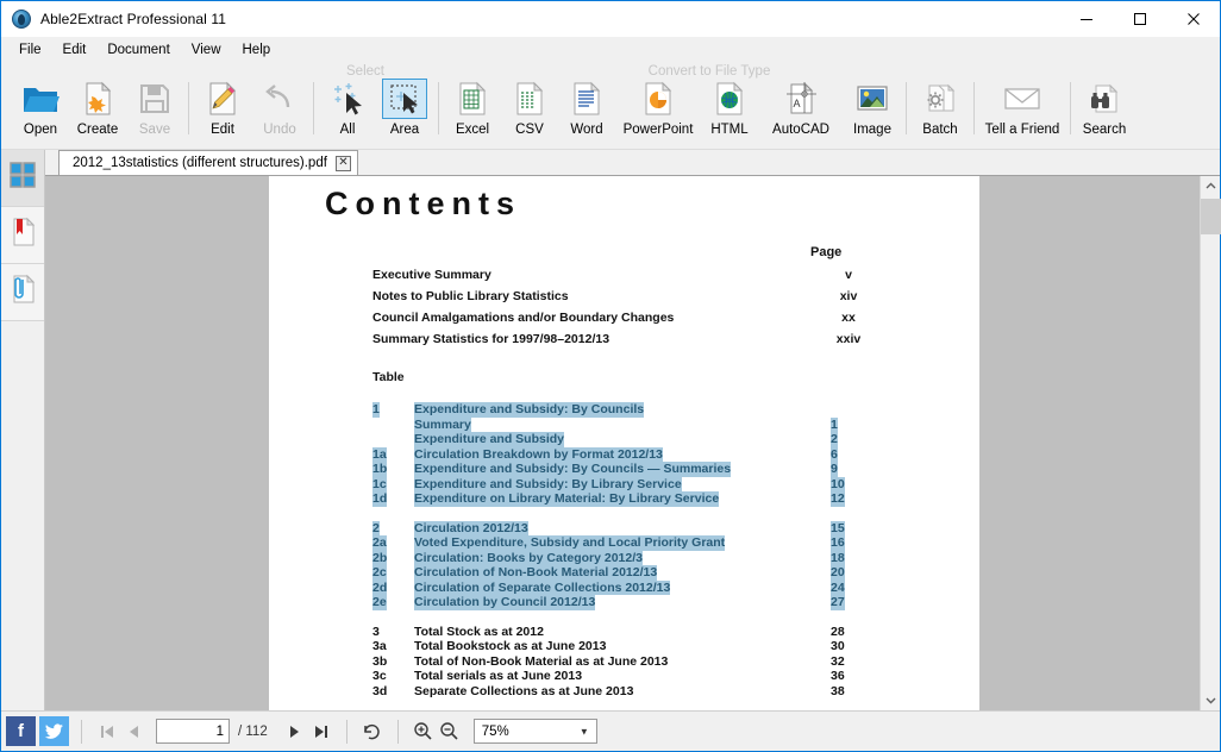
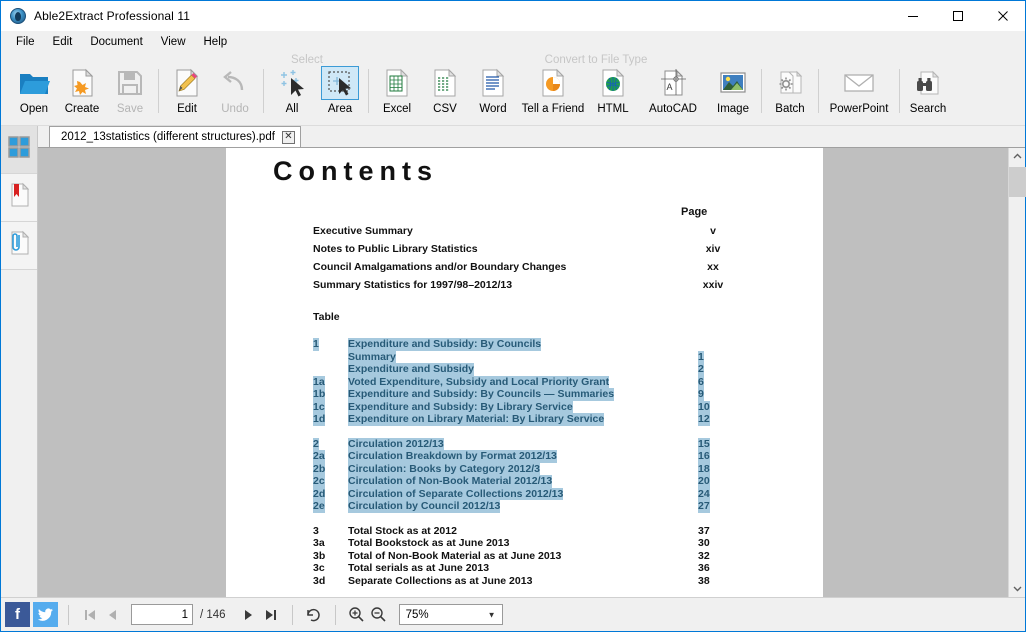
  Able2Extract Professional 11
  File
  Edit
  Document
  View
  Help
  Select
  Convert to File Type
  Open
  Create
  Save
  Edit
  Undo
  All
  Area
  Excel
  CSV
  Word
- PowerPoint
+ Tell a Friend
  HTML
  A
  AutoCAD
  Image
  Batch
- Tell a Friend
+ PowerPoint
  Search
  2012_13statistics (different structures).pdf
  ✕
  Contents
  Page
  Executive Summary
  v
  Notes to Public Library Statistics
  xiv
  Council Amalgamations and/or Boundary Changes
  xx
  Summary Statistics for 1997/98–2012/13
  xxiv
  Table
  1
  Expenditure and Subsidy: By Councils
  Summary
  1
  Expenditure and Subsidy
  2
  1a
- Circulation Breakdown by Format 2012/13
+ Voted Expenditure, Subsidy and Local Priority Grant
  6
  1b
  Expenditure and Subsidy: By Councils — Summaries
  9
  1c
  Expenditure and Subsidy: By Library Service
  10
  1d
  Expenditure on Library Material: By Library Service
  12
  2
  Circulation 2012/13
  15
  2a
- Voted Expenditure, Subsidy and Local Priority Grant
+ Circulation Breakdown by Format 2012/13
  16
  2b
  Circulation: Books by Category 2012/3
  18
  2c
  Circulation of Non-Book Material 2012/13
  20
  2d
  Circulation of Separate Collections 2012/13
  24
  2e
  Circulation by Council 2012/13
  27
  3
  Total Stock as at 2012
- 28
+ 37
  3a
  Total Bookstock as at June 2013
  30
  3b
  Total of Non-Book Material as at June 2013
  32
  3c
  Total serials as at June 2013
  36
  3d
  Separate Collections as at June 2013
  38
  f
  1
- / 112
+ / 146
  75%
  ▼
